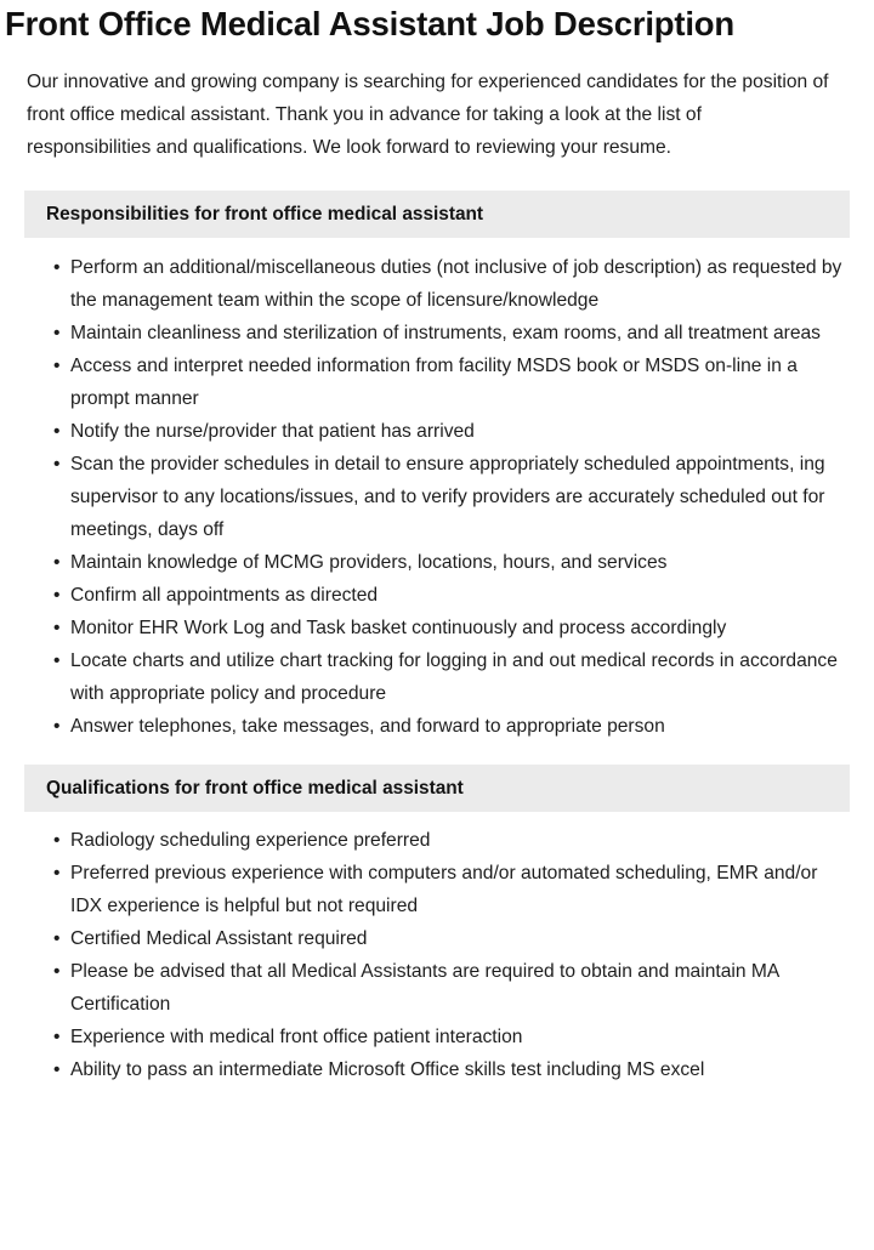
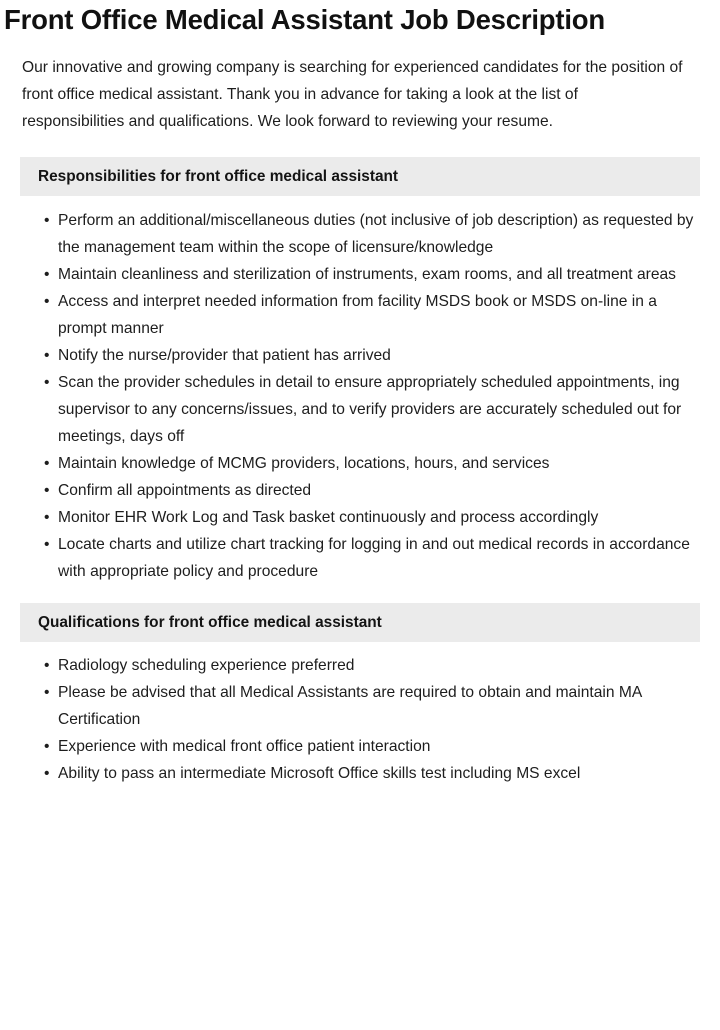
  Front Office Medical Assistant Job Description
  Our innovative and growing company is searching for experienced candidates for the position of front office medical assistant. Thank you in advance for taking a look at the list of responsibilities and qualifications. We look forward to reviewing your resume.
  Responsibilities for front office medical assistant
  Perform an additional/miscellaneous duties (not inclusive of job description) as requested by the management team within the scope of licensure/knowledge
  Maintain cleanliness and sterilization of instruments, exam rooms, and all treatment areas
  Access and interpret needed information from facility MSDS book or MSDS on-line in a prompt manner
  Notify the nurse/provider that patient has arrived
- Scan the provider schedules in detail to ensure appropriately scheduled appointments, ing supervisor to any locations/issues, and to verify providers are accurately scheduled out for meetings, days off
+ Scan the provider schedules in detail to ensure appropriately scheduled appointments, ing supervisor to any concerns/issues, and to verify providers are accurately scheduled out for meetings, days off
  Maintain knowledge of MCMG providers, locations, hours, and services
  Confirm all appointments as directed
  Monitor EHR Work Log and Task basket continuously and process accordingly
  Locate charts and utilize chart tracking for logging in and out medical records in accordance with appropriate policy and procedure
- Answer telephones, take messages, and forward to appropriate person
  Qualifications for front office medical assistant
  Radiology scheduling experience preferred
- Preferred previous experience with computers and/or automated scheduling, EMR and/or IDX experience is helpful but not required
- Certified Medical Assistant required
  Please be advised that all Medical Assistants are required to obtain and maintain MA Certification
  Experience with medical front office patient interaction
  Ability to pass an intermediate Microsoft Office skills test including MS excel
